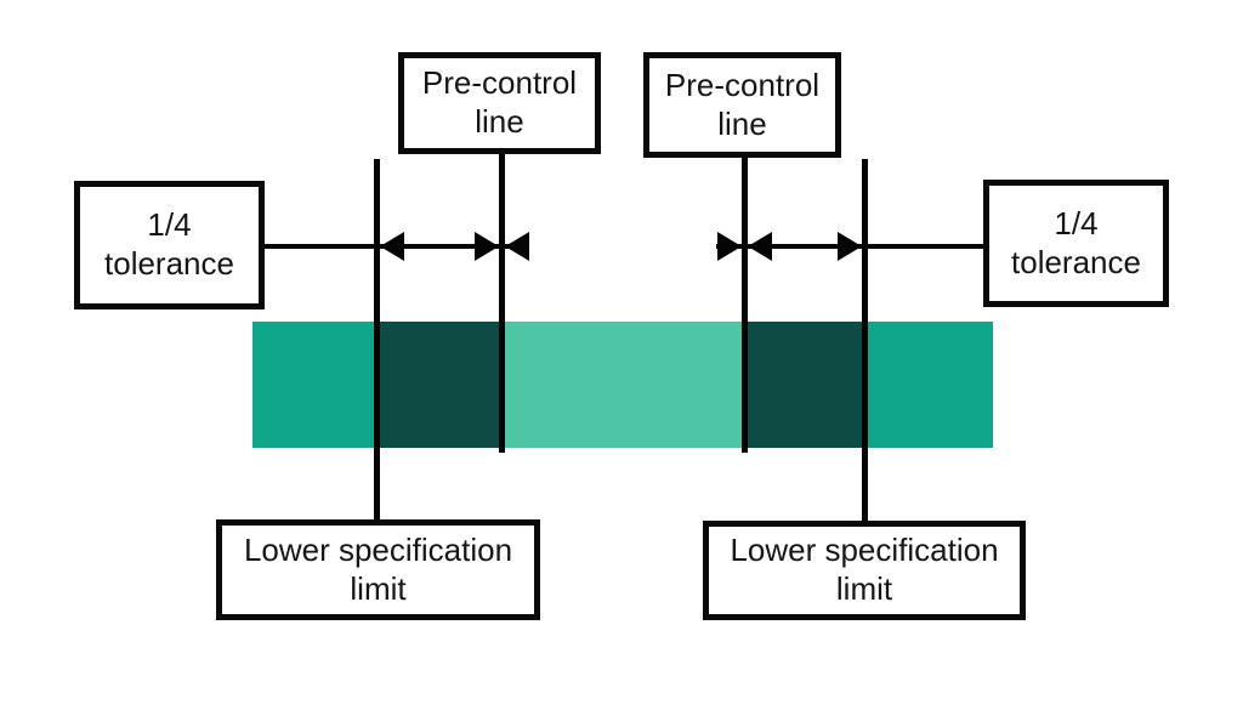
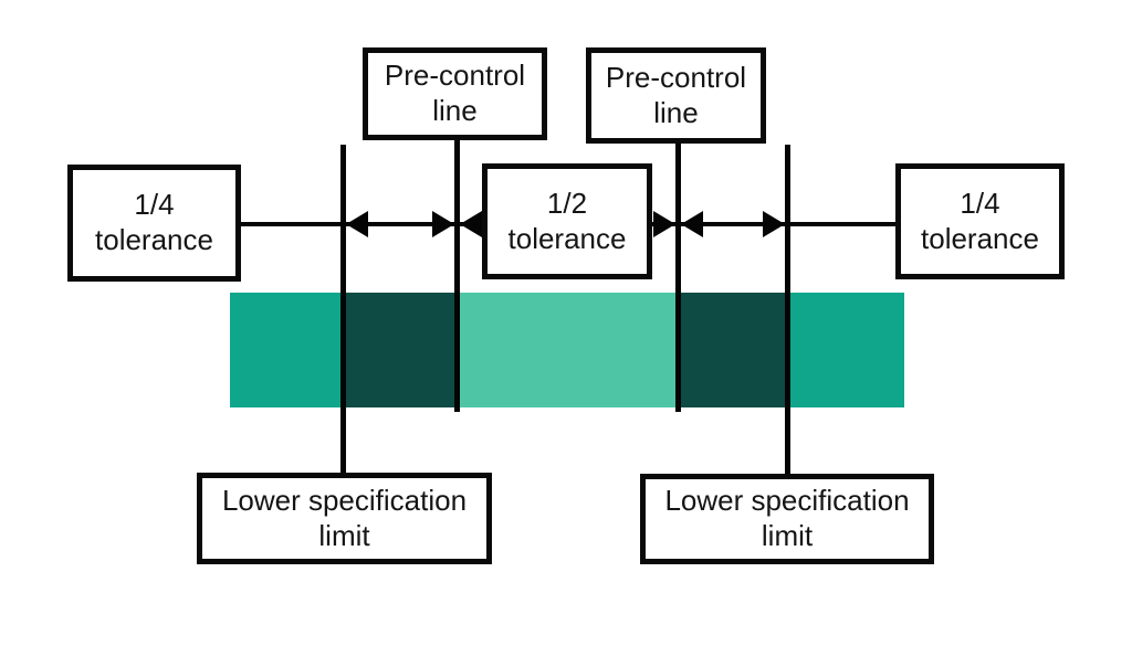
  Pre-control line
  Pre-control line
  1/4 tolerance
+ 1/2 tolerance
  1/4 tolerance
  Lower specification limit
  Lower specification limit
